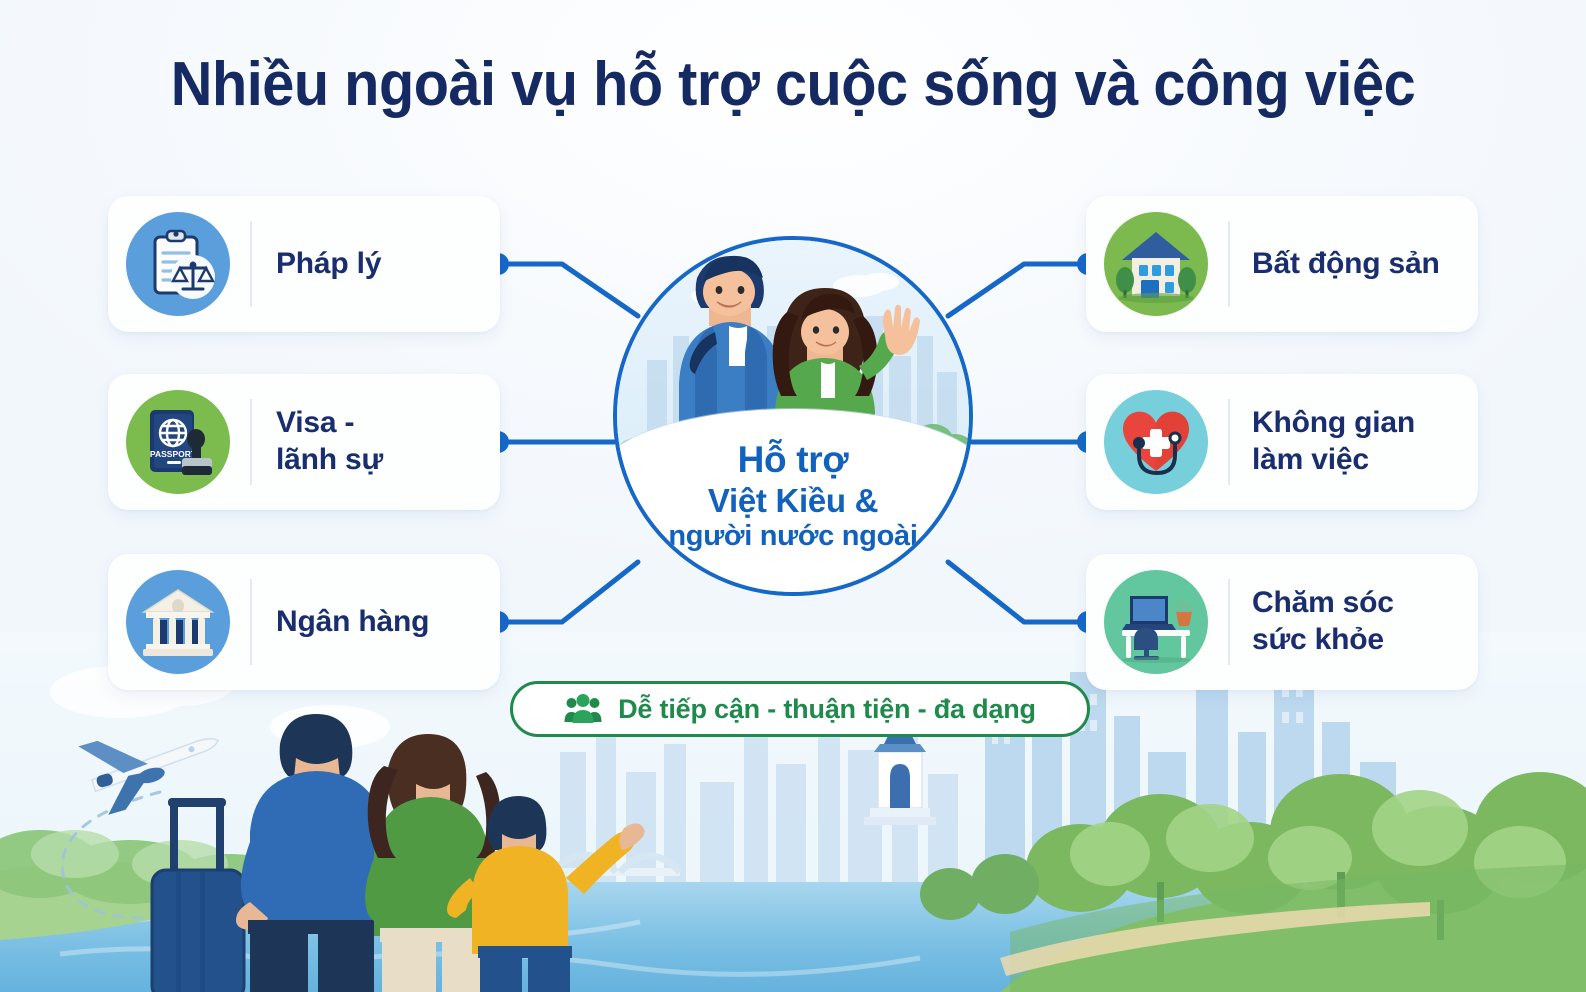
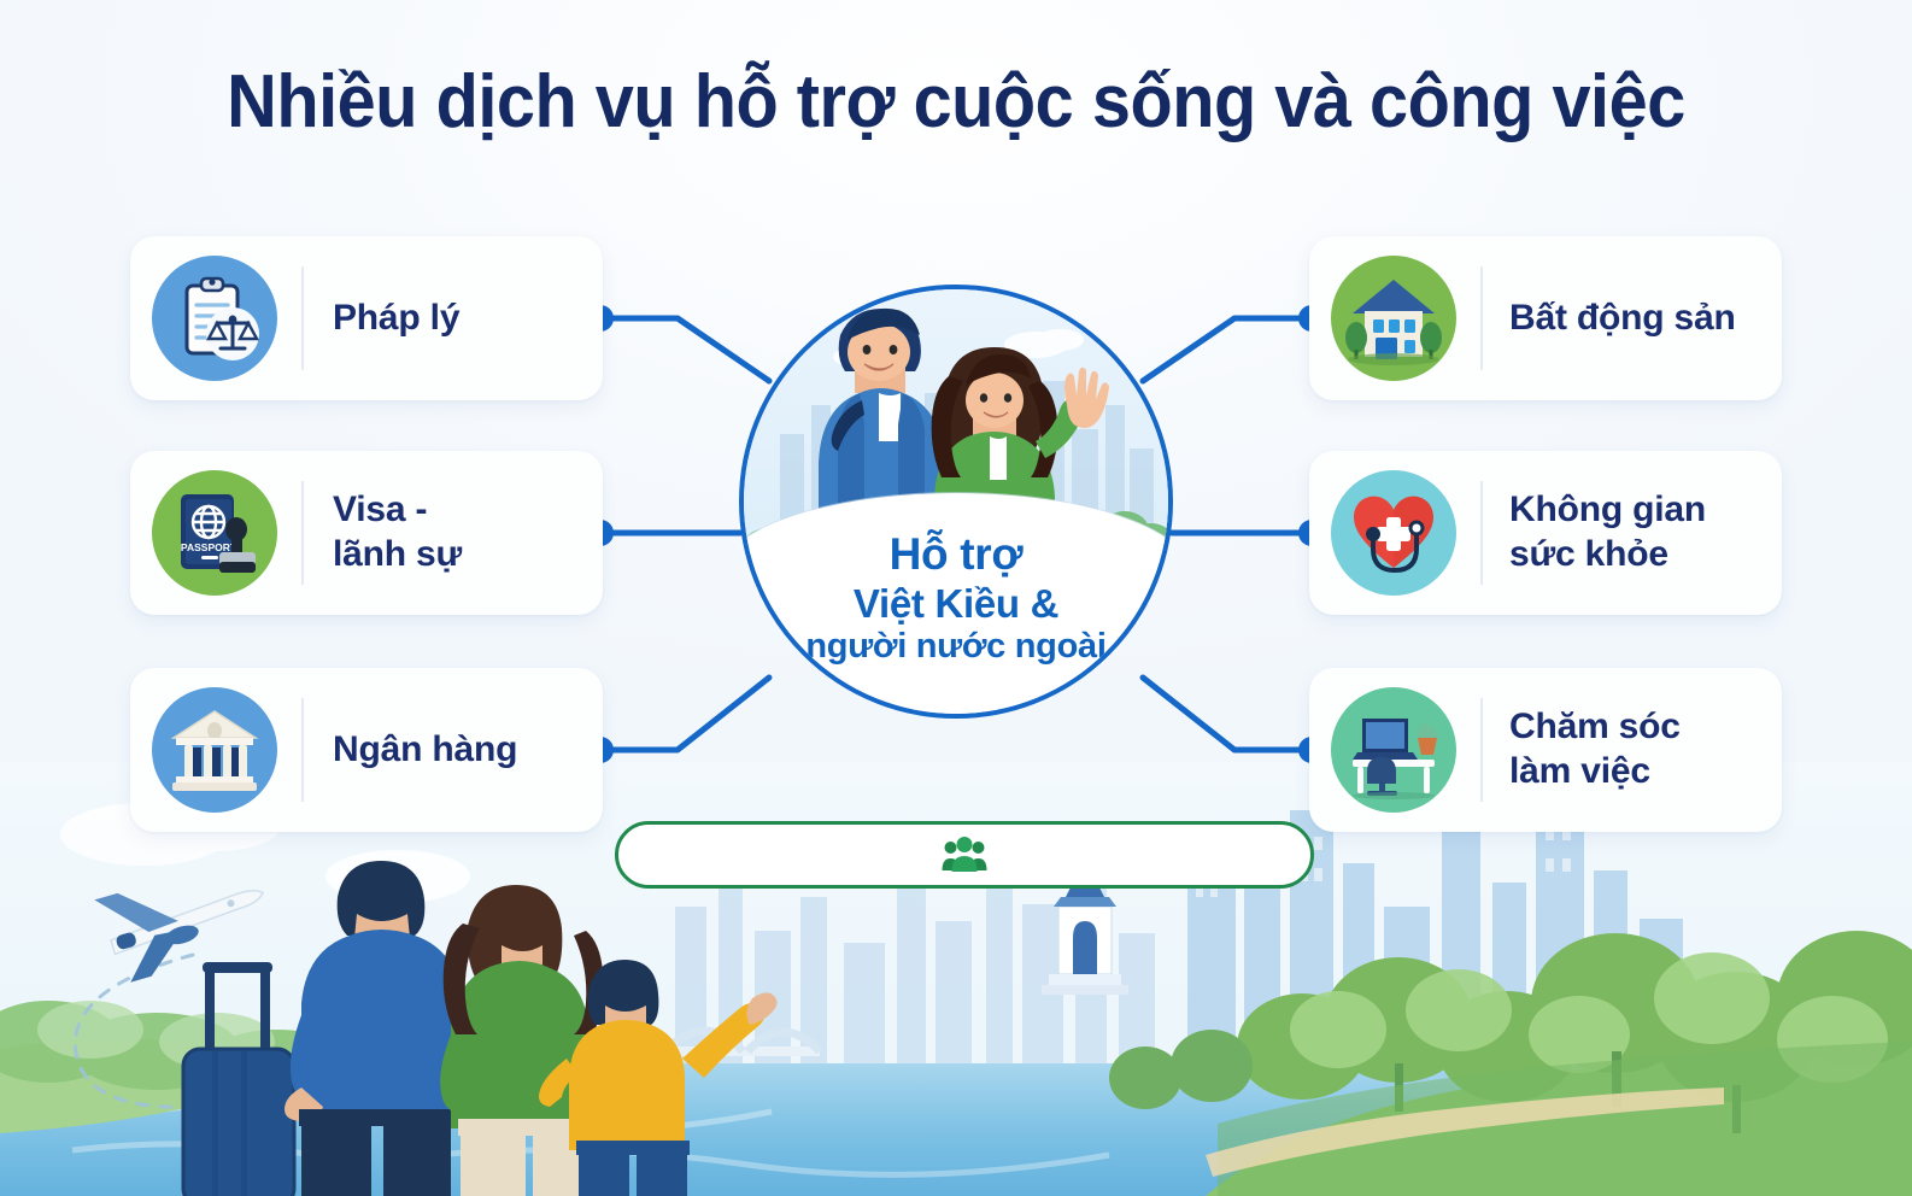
- Nhiều ngoài vụ hỗ trợ cuộc sống và công việc
+ Nhiều dịch vụ hỗ trợ cuộc sống và công việc
  Pháp lý
  PASSPOR
  Visa -
  lãnh sự
  Ngân hàng
  Bất động sản
  Không gian
- làm việc
+ sức khỏe
  Chăm sóc
- sức khỏe
+ làm việc
  Hỗ trợ
  Việt Kiều &
  người nước ngoài
- Dễ tiếp cận - thuận tiện - đa dạng
